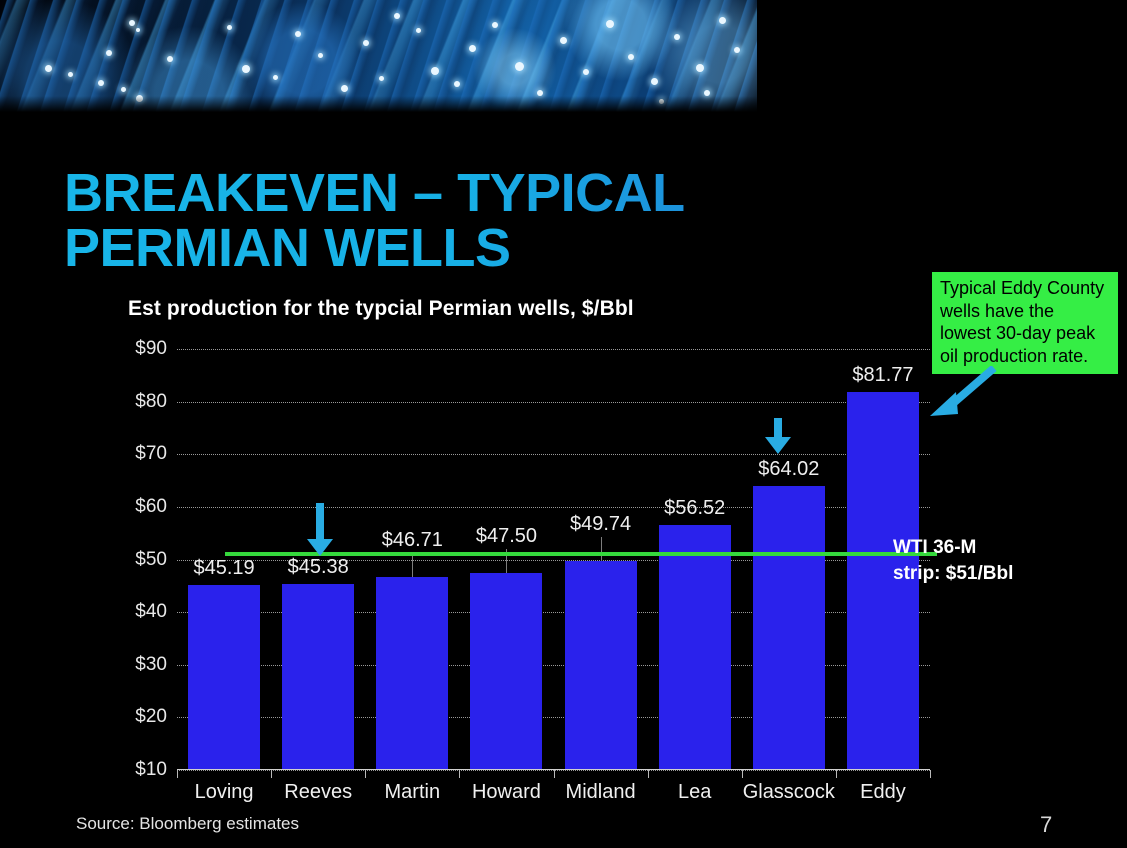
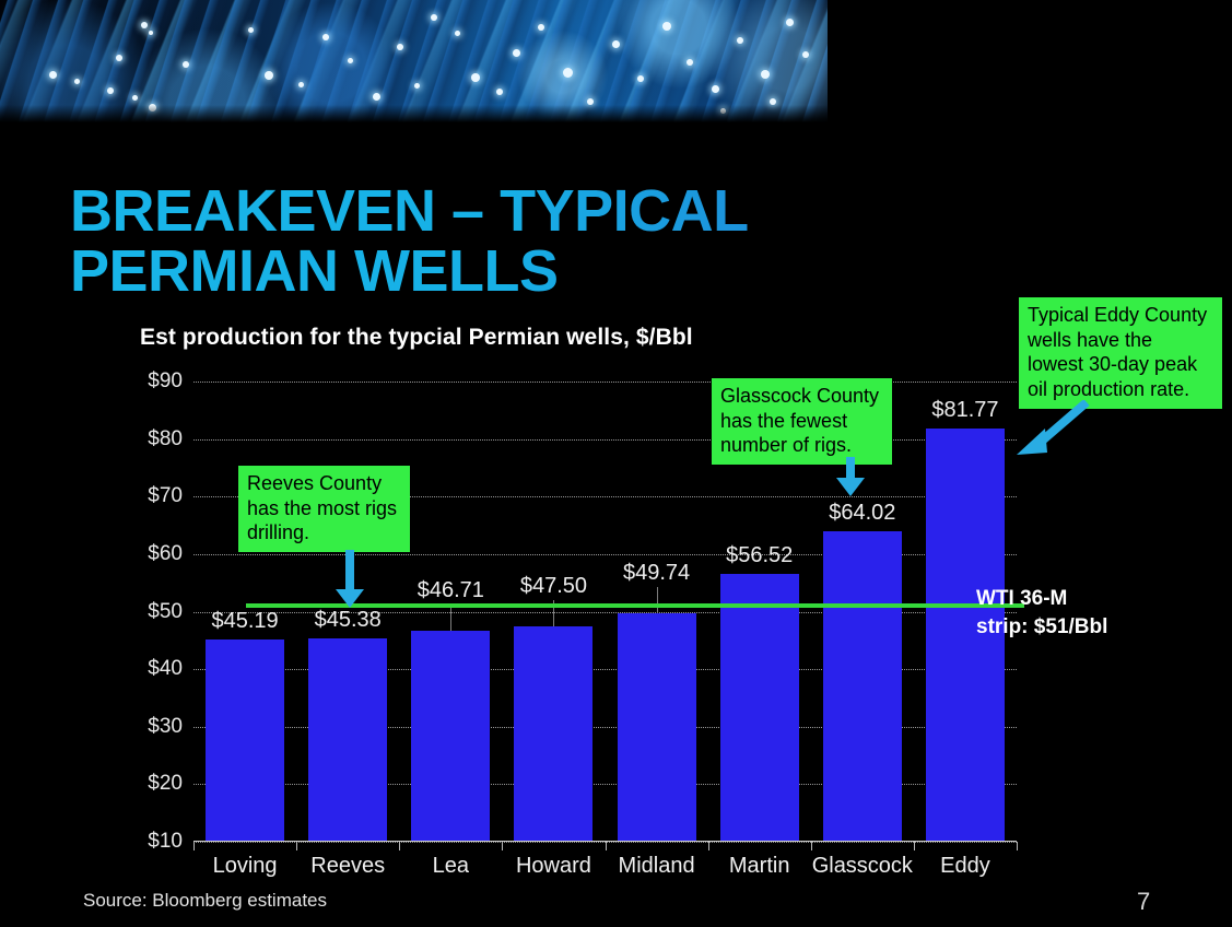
  BREAKEVEN – TYPICAL PERMIAN WELLS
  Est production for the typcial Permian wells, $/Bbl
  $90
  $80
  $70
  $60
  $50
  $40
  $30
  $20
  $10
  $45.19
  $45.38
  $46.71
  $47.50
  $49.74
  $56.52
  $64.02
  $81.77
  Loving
  Reeves
- Martin
+ Lea
  Howard
  Midland
- Lea
+ Martin
  Glasscock
  Eddy
  WTI 36-M
  strip: $51/Bbl
+ Reeves County has the most rigs drilling.
+ Glasscock County has the fewest number of rigs.
  Typical Eddy County wells have the lowest 30-day peak oil production rate.
  Source: Bloomberg estimates
  7
